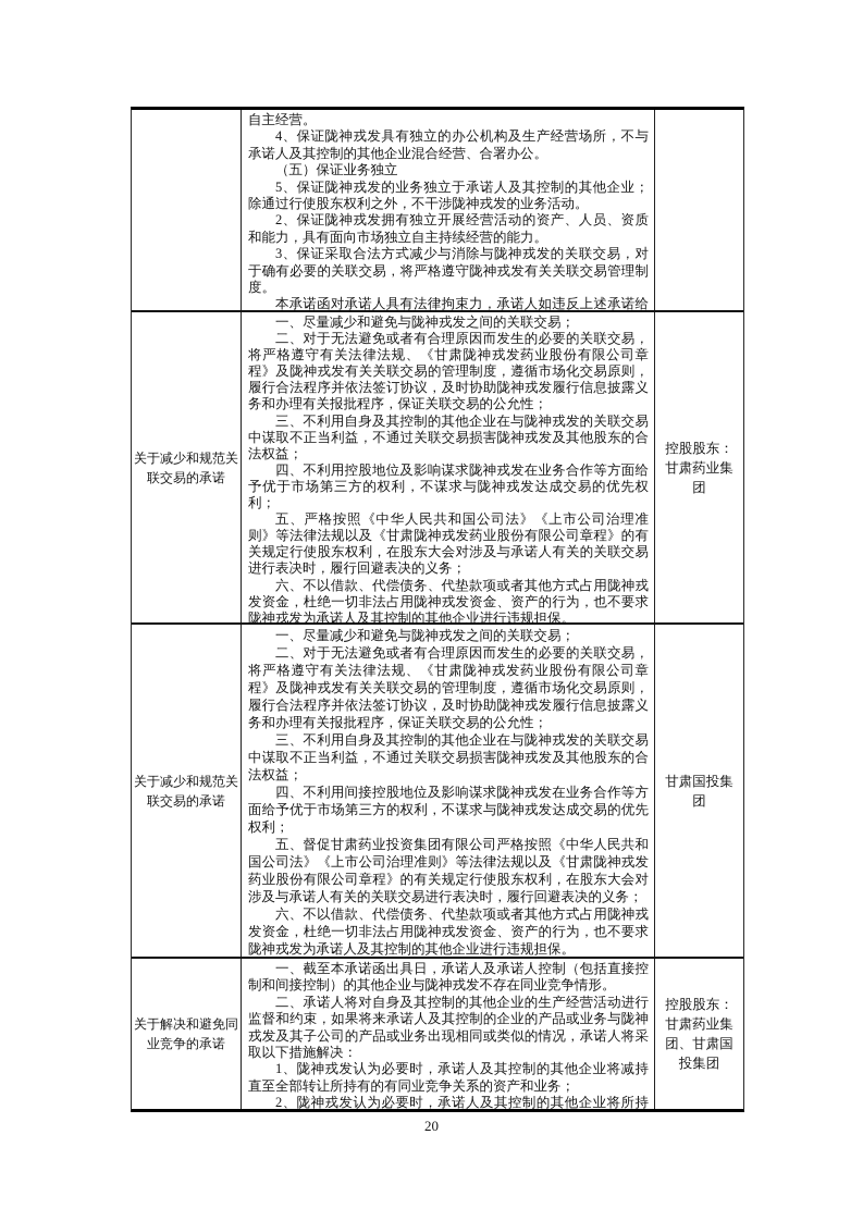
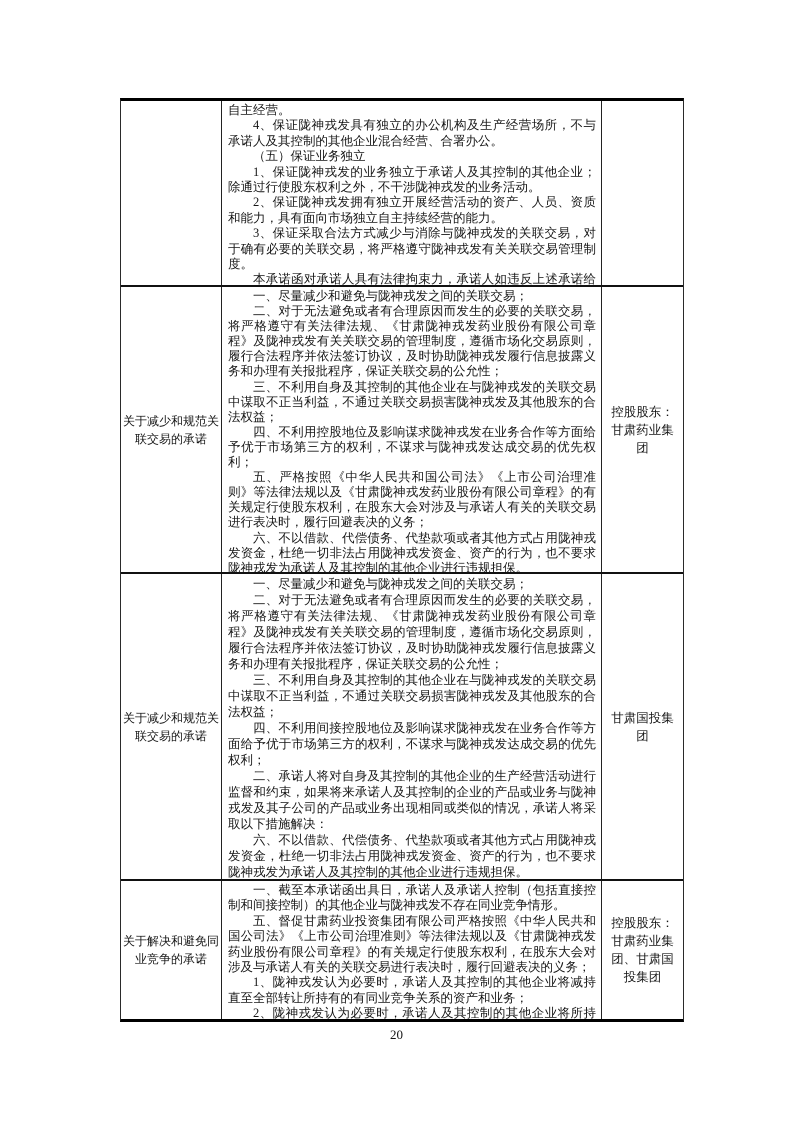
  自主经营。
  4、保证陇神戎发具有独立的办公机构及生产经营场所，不与承诺人及其控制的其他企业混合经营、合署办公。
  （五）保证业务独立
- 5、保证陇神戎发的业务独立于承诺人及其控制的其他企业；除通过行使股东权利之外，不干涉陇神戎发的业务活动。
+ 1、保证陇神戎发的业务独立于承诺人及其控制的其他企业；除通过行使股东权利之外，不干涉陇神戎发的业务活动。
  2、保证陇神戎发拥有独立开展经营活动的资产、人员、资质和能力，具有面向市场独立自主持续经营的能力。
  3、保证采取合法方式减少与消除与陇神戎发的关联交易，对于确有必要的关联交易，将严格遵守陇神戎发有关关联交易管理制度。
  关于减少和规范关联交易的承诺
  一、尽量减少和避免与陇神戎发之间的关联交易；
  二、对于无法避免或者有合理原因而发生的必要的关联交易，将严格遵守有关法律法规、《甘肃陇神戎发药业股份有限公司章程》及陇神戎发有关关联交易的管理制度，遵循市场化交易原则，履行合法程序并依法签订协议，及时协助陇神戎发履行信息披露义务和办理有关报批程序，保证关联交易的公允性；
  三、不利用自身及其控制的其他企业在与陇神戎发的关联交易中谋取不正当利益，不通过关联交易损害陇神戎发及其他股东的合法权益；
  四、不利用控股地位及影响谋求陇神戎发在业务合作等方面给予优于市场第三方的权利，不谋求与陇神戎发达成交易的优先权利；
  五、严格按照《中华人民共和国公司法》《上市公司治理准则》等法律法规以及《甘肃陇神戎发药业股份有限公司章程》的有关规定行使股东权利，在股东大会对涉及与承诺人有关的关联交易进行表决时，履行回避表决的义务；
  六、不以借款、代偿债务、代垫款项或者其他方式占用陇神戎发资金，杜绝一切非法占用陇神戎发资金、资产的行为，也不要求陇神戎发为承诺人及其控制的其他企业进行违规担保。
  控股股东：甘肃药业集团
  关于减少和规范关联交易的承诺
  一、尽量减少和避免与陇神戎发之间的关联交易；
  二、对于无法避免或者有合理原因而发生的必要的关联交易，将严格遵守有关法律法规、《甘肃陇神戎发药业股份有限公司章程》及陇神戎发有关关联交易的管理制度，遵循市场化交易原则，履行合法程序并依法签订协议，及时协助陇神戎发履行信息披露义务和办理有关报批程序，保证关联交易的公允性；
  三、不利用自身及其控制的其他企业在与陇神戎发的关联交易中谋取不正当利益，不通过关联交易损害陇神戎发及其他股东的合法权益；
  四、不利用间接控股地位及影响谋求陇神戎发在业务合作等方面给予优于市场第三方的权利，不谋求与陇神戎发达成交易的优先权利；
- 五、督促甘肃药业投资集团有限公司严格按照《中华人民共和国公司法》《上市公司治理准则》等法律法规以及《甘肃陇神戎发药业股份有限公司章程》的有关规定行使股东权利，在股东大会对涉及与承诺人有关的关联交易进行表决时，履行回避表决的义务；
+ 二、承诺人将对自身及其控制的其他企业的生产经营活动进行监督和约束，如果将来承诺人及其控制的企业的产品或业务与陇神戎发及其子公司的产品或业务出现相同或类似的情况，承诺人将采取以下措施解决：
  六、不以借款、代偿债务、代垫款项或者其他方式占用陇神戎发资金，杜绝一切非法占用陇神戎发资金、资产的行为，也不要求陇神戎发为承诺人及其控制的其他企业进行违规担保。
  甘肃国投集团
  关于解决和避免同业竞争的承诺
  一、截至本承诺函出具日，承诺人及承诺人控制（包括直接控制和间接控制）的其他企业与陇神戎发不存在同业竞争情形。
- 二、承诺人将对自身及其控制的其他企业的生产经营活动进行监督和约束，如果将来承诺人及其控制的企业的产品或业务与陇神戎发及其子公司的产品或业务出现相同或类似的情况，承诺人将采取以下措施解决：
+ 五、督促甘肃药业投资集团有限公司严格按照《中华人民共和国公司法》《上市公司治理准则》等法律法规以及《甘肃陇神戎发药业股份有限公司章程》的有关规定行使股东权利，在股东大会对涉及与承诺人有关的关联交易进行表决时，履行回避表决的义务；
  1、陇神戎发认为必要时，承诺人及其控制的其他企业将减持直至全部转让所持有的有同业竞争关系的资产和业务；
  2、陇神戎发认为必要时，承诺人及其控制的其他企业将所持
  控股股东：甘肃药业集团、甘肃国投集团
  20
